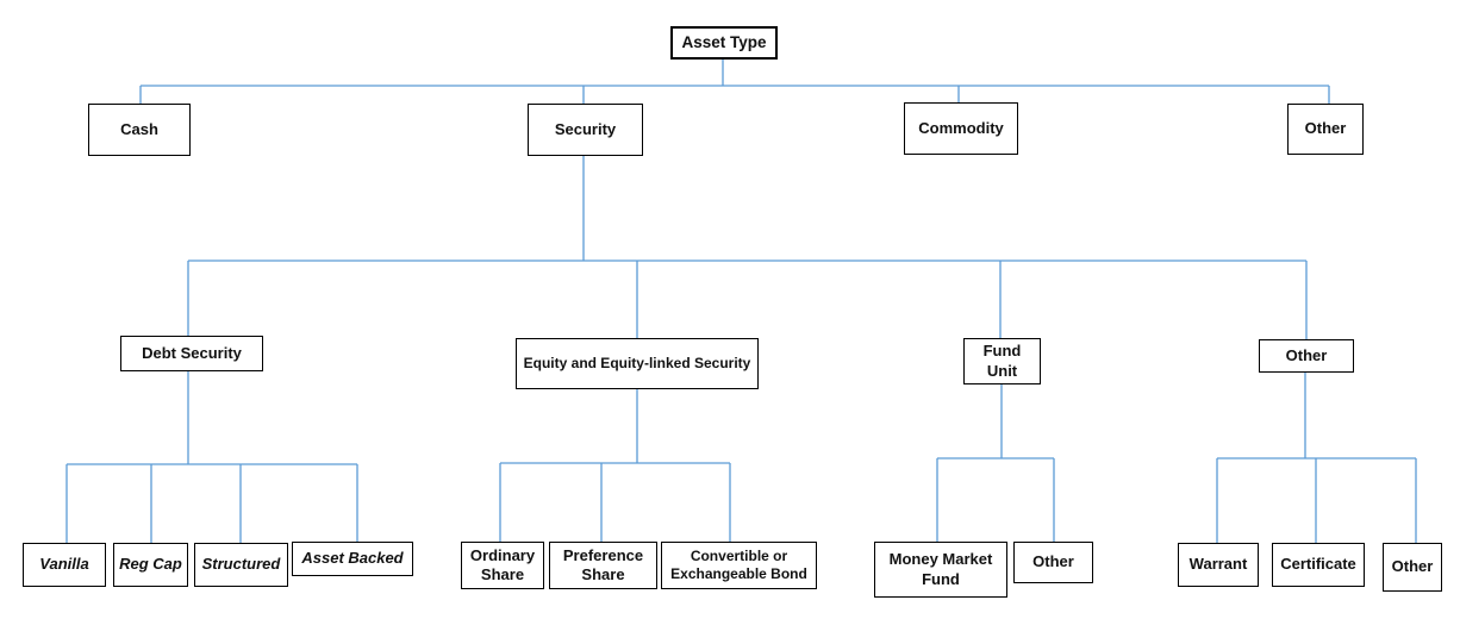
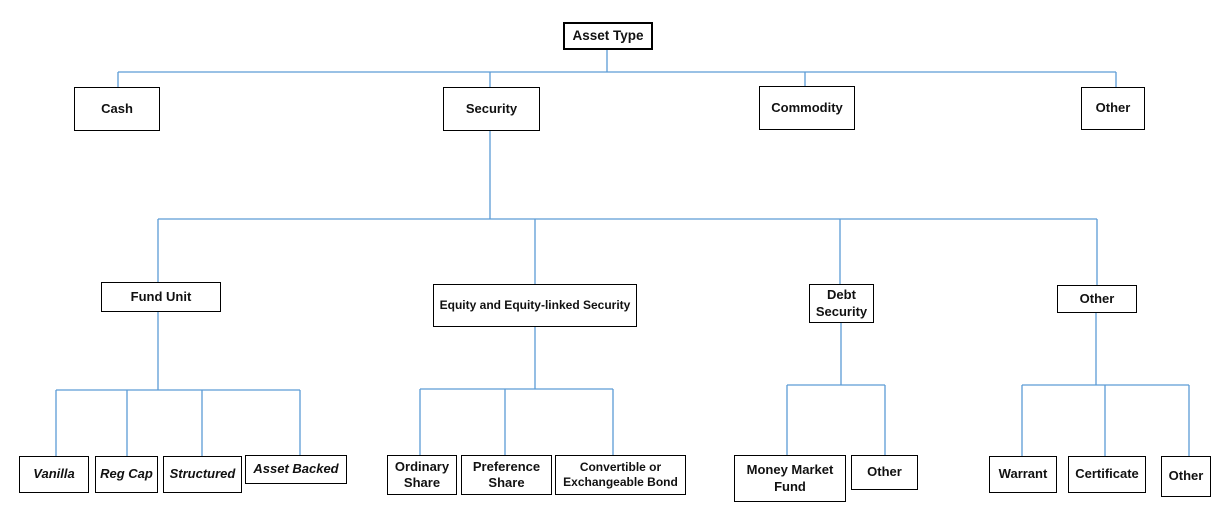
  Asset Type
  Cash
  Security
  Commodity
  Other
- Debt Security
+ Fund Unit
  Equity and Equity-linked Security
- Fund Unit
+ Debt Security
  Other
  Vanilla
  Reg Cap
  Structured
  Asset Backed
  Ordinary Share
  Preference Share
  Convertible or Exchangeable Bond
  Money Market Fund
  Other
  Warrant
  Certificate
  Other
